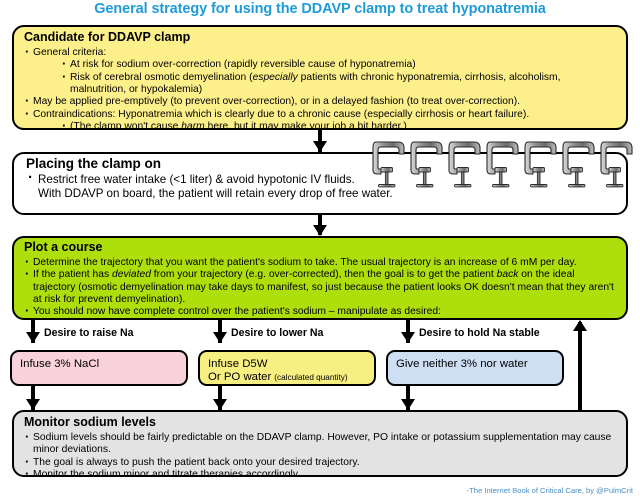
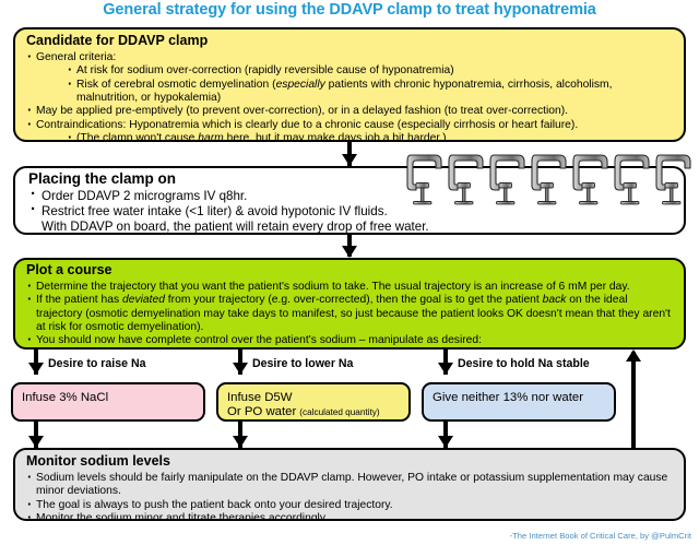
  General strategy for using the DDAVP clamp to treat hyponatremia
  Candidate for DDAVP clamp
  General criteria:
  At risk for sodium over-correction (rapidly reversible cause of hyponatremia)
  Risk of cerebral osmotic demyelination (especially patients with chronic hyponatremia, cirrhosis, alcoholism,
  malnutrition, or hypokalemia)
  May be applied pre-emptively (to prevent over-correction), or in a delayed fashion (to treat over-correction).
  Contraindications: Hyponatremia which is clearly due to a chronic cause (especially cirrhosis or heart failure).
- (The clamp won't cause harm here, but it may make your job a bit harder.)
+ (The clamp won't cause harm here, but it may make days job a bit harder.)
  Placing the clamp on
+ Order DDAVP 2 micrograms IV q8hr.
  Restrict free water intake (<1 liter) & avoid hypotonic IV fluids.
  With DDAVP on board, the patient will retain every drop of free water.
  Plot a course
  Determine the trajectory that you want the patient's sodium to take. The usual trajectory is an increase of 6 mM per day.
- If the patient has deviated from your trajectory (e.g. over-corrected), then the goal is to get the patient back on the ideal trajectory (osmotic demyelination may take days to manifest, so just because the patient looks OK doesn't mean that they aren't at risk for prevent demyelination).
+ If the patient has deviated from your trajectory (e.g. over-corrected), then the goal is to get the patient back on the ideal trajectory (osmotic demyelination may take days to manifest, so just because the patient looks OK doesn't mean that they aren't at risk for osmotic demyelination).
  You should now have complete control over the patient's sodium – manipulate as desired:
  Desire to raise Na
  Desire to lower Na
  Desire to hold Na stable
  Infuse 3% NaCl
  Infuse D5W
  Or PO water (calculated quantity)
- Give neither 3% nor water
+ Give neither 13% nor water
  Monitor sodium levels
- Sodium levels should be fairly predictable on the DDAVP clamp. However, PO intake or potassium supplementation may cause minor deviations.
+ Sodium levels should be fairly manipulate on the DDAVP clamp. However, PO intake or potassium supplementation may cause minor deviations.
  The goal is always to push the patient back onto your desired trajectory.
  Monitor the sodium minor and titrate therapies accordingly.
  -The Internet Book of Critical Care, by @PulmCrit
